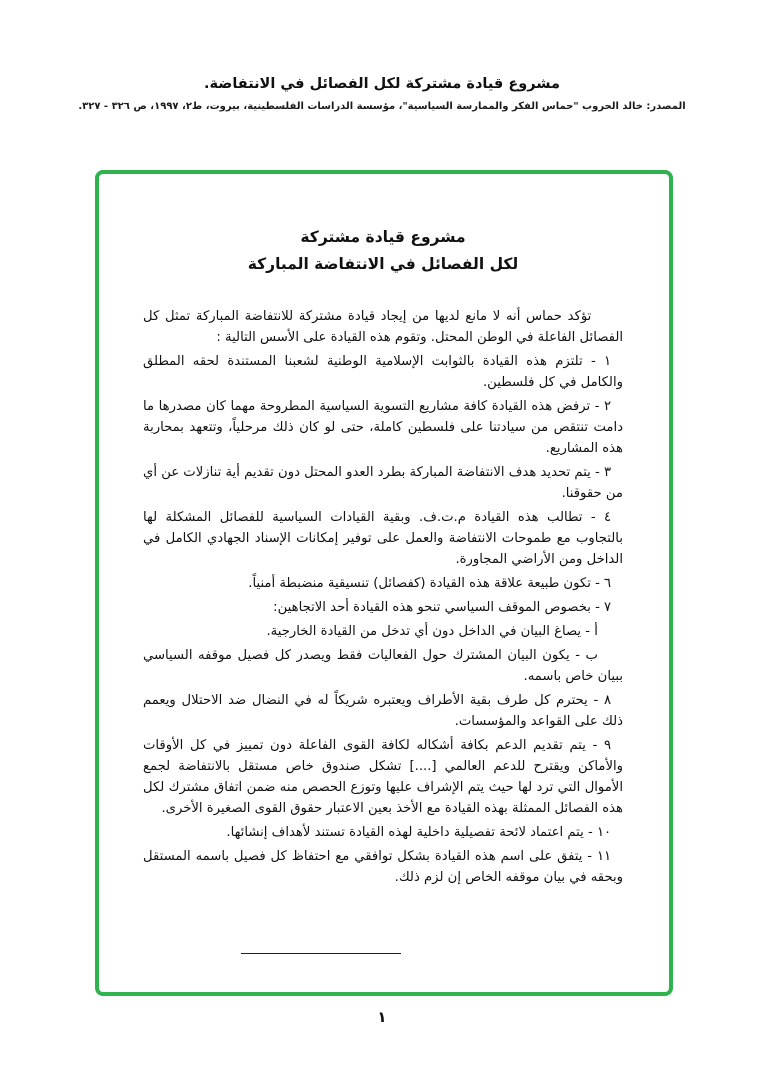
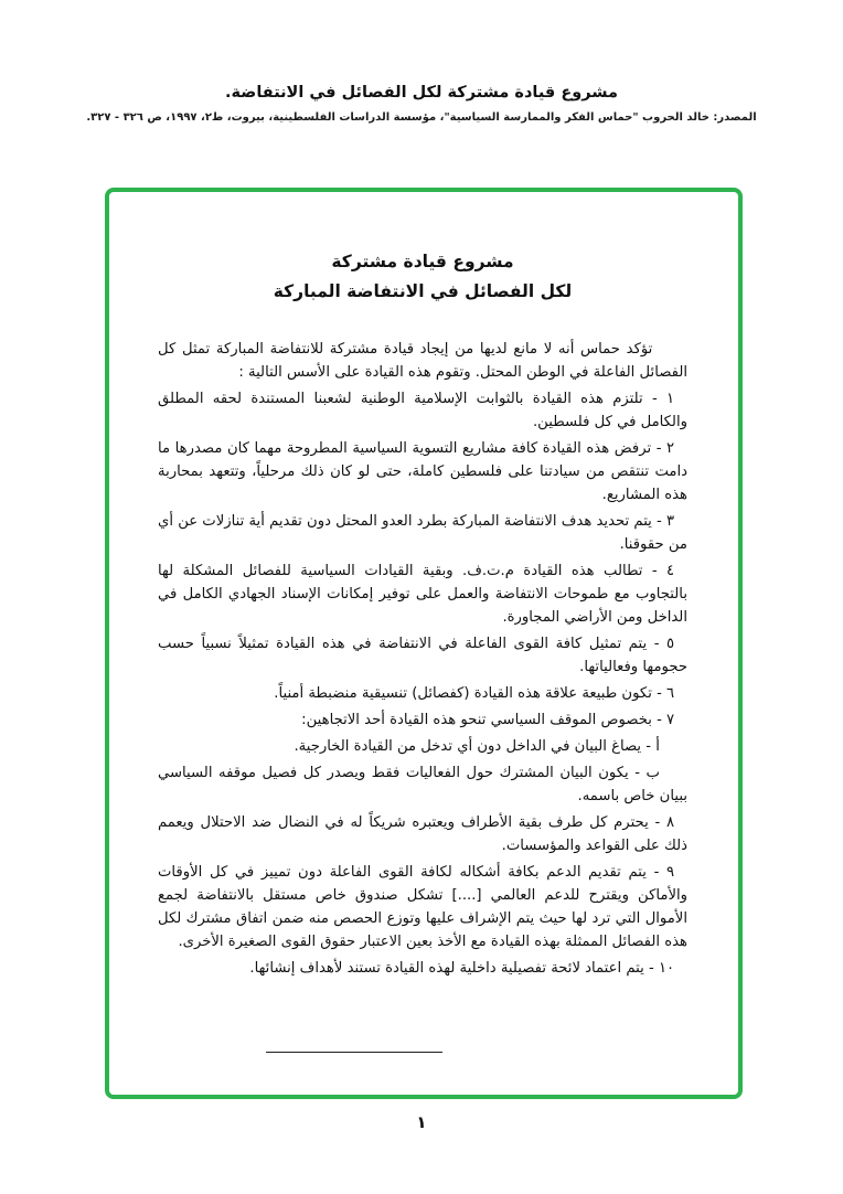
  مشروع قيادة مشتركة لكل الفصائل في الانتفاضة.
  المصدر: خالد الحروب "حماس الفكر والممارسة السياسية"، مؤسسة الدراسات الفلسطينية، بيروت، ط٢، ١٩٩٧، ص ٣٢٦ - ٣٢٧.
  مشروع قيادة مشتركة
  لكل الفصائل في الانتفاضة المباركة
  تؤكد حماس أنه لا مانع لديها من إيجاد قيادة مشتركة للانتفاضة المباركة تمثل كل الفصائل الفاعلة في الوطن المحتل. وتقوم هذه القيادة على الأسس التالية :
  ١ - تلتزم هذه القيادة بالثوابت الإسلامية الوطنية لشعبنا المستندة لحقه المطلق والكامل في كل فلسطين.
  ٢ - ترفض هذه القيادة كافة مشاريع التسوية السياسية المطروحة مهما كان مصدرها ما دامت تنتقص من سيادتنا على فلسطين كاملة، حتى لو كان ذلك مرحلياً، وتتعهد بمحاربة هذه المشاريع.
  ٣ - يتم تحديد هدف الانتفاضة المباركة بطرد العدو المحتل دون تقديم أية تنازلات عن أي من حقوقنا.
  ٤ - تطالب هذه القيادة م.ت.ف. وبقية القيادات السياسية للفصائل المشكلة لها بالتجاوب مع طموحات الانتفاضة والعمل على توفير إمكانات الإسناد الجهادي الكامل في الداخل ومن الأراضي المجاورة.
+ ٥ - يتم تمثيل كافة القوى الفاعلة في الانتفاضة في هذه القيادة تمثيلاً نسبياً حسب حجومها وفعالياتها.
  ٦ - تكون طبيعة علاقة هذه القيادة (كفصائل) تنسيقية منضبطة أمنياً.
  ٧ - بخصوص الموقف السياسي تنحو هذه القيادة أحد الاتجاهين:
  أ - يصاغ البيان في الداخل دون أي تدخل من القيادة الخارجية.
  ب - يكون البيان المشترك حول الفعاليات فقط ويصدر كل فصيل موقفه السياسي ببيان خاص باسمه.
  ٨ - يحترم كل طرف بقية الأطراف ويعتبره شريكاً له في النضال ضد الاحتلال ويعمم ذلك على القواعد والمؤسسات.
  ٩ - يتم تقديم الدعم بكافة أشكاله لكافة القوى الفاعلة دون تمييز في كل الأوقات والأماكن ويقترح للدعم العالمي [....] تشكل صندوق خاص مستقل بالانتفاضة لجمع الأموال التي ترد لها حيث يتم الإشراف عليها وتوزع الحصص منه ضمن اتفاق مشترك لكل هذه الفصائل الممثلة بهذه القيادة مع الأخذ بعين الاعتبار حقوق القوى الصغيرة الأخرى.
  ١٠ - يتم اعتماد لائحة تفصيلية داخلية لهذه القيادة تستند لأهداف إنشائها.
- ١١ - يتفق على اسم هذه القيادة بشكل توافقي مع احتفاظ كل فصيل باسمه المستقل وبحقه في بيان موقفه الخاص إن لزم ذلك.
  ١
